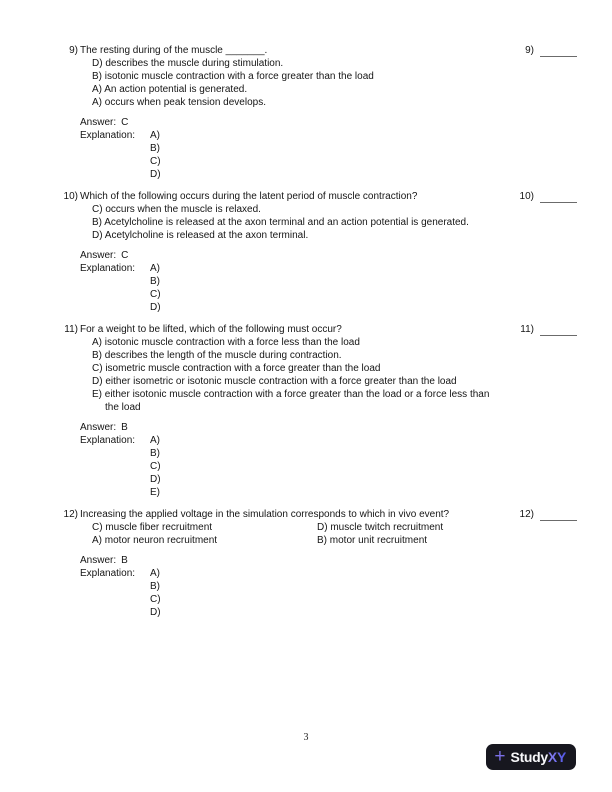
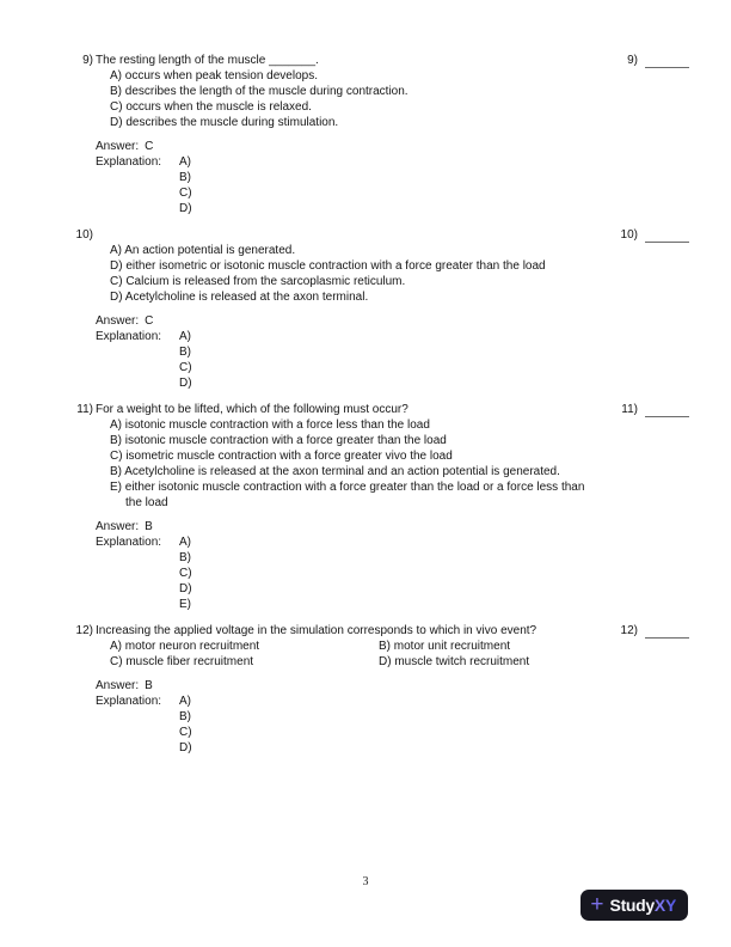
  9)
- The resting during of the muscle _______.
+ The resting length of the muscle _______.
  9)
- D) describes the muscle during stimulation.
+ A) occurs when peak tension develops.
- B) isotonic muscle contraction with a force greater than the load
+ B) describes the length of the muscle during contraction.
- A) An action potential is generated.
+ C) occurs when the muscle is relaxed.
- A) occurs when peak tension develops.
+ D) describes the muscle during stimulation.
  Answer: C
  Explanation:
  A)
  B)
  C)
  D)
  10)
- Which of the following occurs during the latent period of muscle contraction?
  10)
- C) occurs when the muscle is relaxed.
+ A) An action potential is generated.
- B) Acetylcholine is released at the axon terminal and an action potential is generated.
+ D) either isometric or isotonic muscle contraction with a force greater than the load
+ C) Calcium is released from the sarcoplasmic reticulum.
  D) Acetylcholine is released at the axon terminal.
  Answer: C
  Explanation:
  A)
  B)
  C)
  D)
  11)
  For a weight to be lifted, which of the following must occur?
  11)
  A) isotonic muscle contraction with a force less than the load
- B) describes the length of the muscle during contraction.
+ B) isotonic muscle contraction with a force greater than the load
- C) isometric muscle contraction with a force greater than the load
+ C) isometric muscle contraction with a force greater vivo the load
- D) either isometric or isotonic muscle contraction with a force greater than the load
+ B) Acetylcholine is released at the axon terminal and an action potential is generated.
  E) either isotonic muscle contraction with a force greater than the load or a force less than the load
  Answer: B
  Explanation:
  A)
  B)
  C)
  D)
  E)
  12)
  Increasing the applied voltage in the simulation corresponds to which in vivo event?
  12)
- C) muscle fiber recruitment
+ A) motor neuron recruitment
- D) muscle twitch recruitment
+ B) motor unit recruitment
- A) motor neuron recruitment
+ C) muscle fiber recruitment
- B) motor unit recruitment
+ D) muscle twitch recruitment
  Answer: B
  Explanation:
  A)
  B)
  C)
  D)
  3
  +
  Study
  XY
